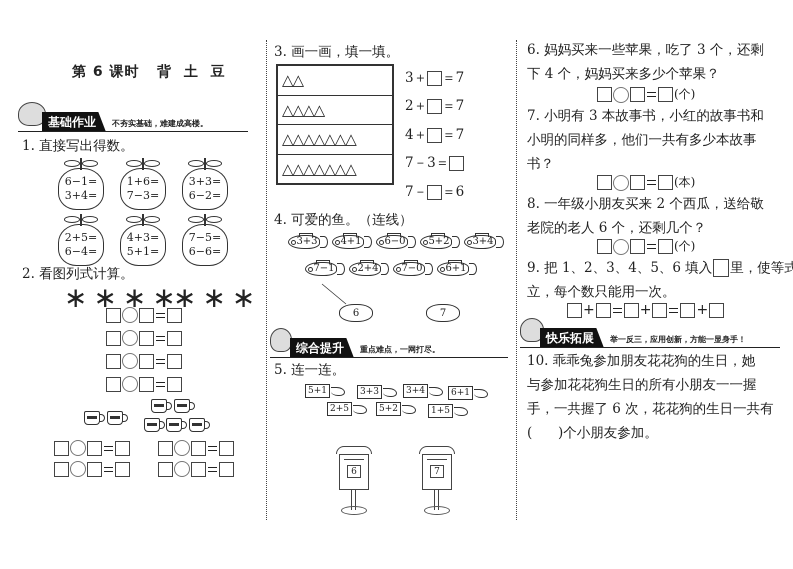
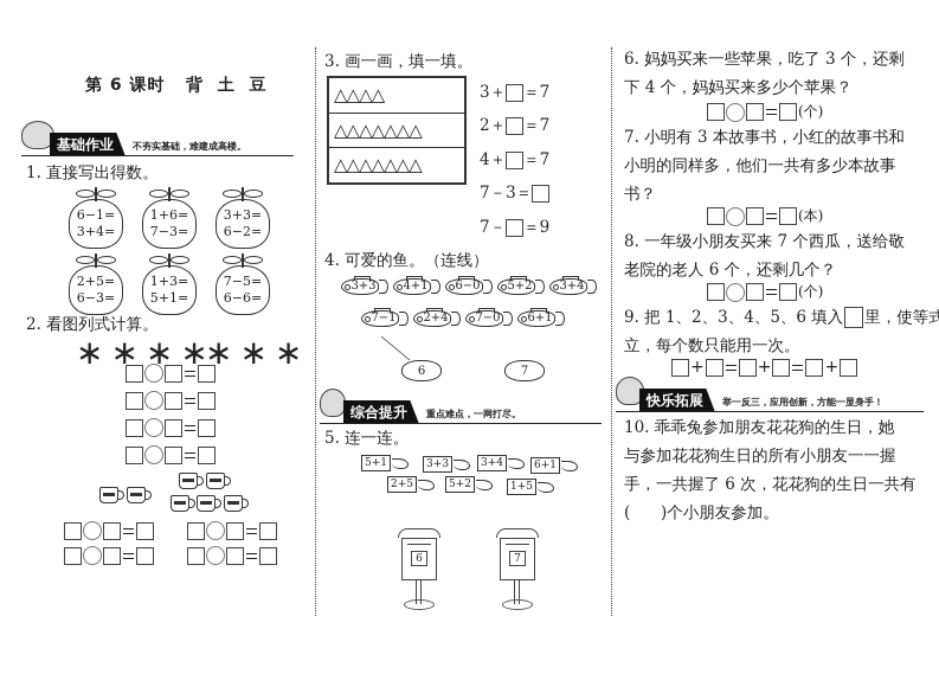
  第 6 课时 背 土 豆
  基础作业
  不夯实基础，难建成高楼。
  1. 直接写出得数。
  6−1=
  3+4=
  1+6=
  7−3=
  3+3=
  6−2=
  2+5=
- 6−4=
+ 6−3=
- 4+3=
+ 1+3=
  5+1=
  7−5=
  6−6=
  2. 看图列式计算。
  ∗∗∗∗
  ∗∗∗
  3. 画一画，填一填。
- △△
  △△△△
  △△△△△△△
  △△△△△△△
  3＋
  ＝7
  2＋
  ＝7
  4＋
  ＝7
  7－3＝
  7－
- ＝6
+ ＝9
  4. 可爱的鱼。（连线）
  3+3
  4+1
  6−0
  5+2
  3+4
  7−1
  2+4
  7−0
  6+1
  6
  7
  综合提升
  重点难点，一网打尽。
  5. 连一连。
  5+1
  3+3
  3+4
  6+1
  2+5
  5+2
  1+5
  6
  7
  6. 妈妈买来一些苹果，吃了 3 个，还剩
  下 4 个，妈妈买来多少个苹果？
  (个)
  7. 小明有 3 本故事书，小红的故事书和
  小明的同样多，他们一共有多少本故事
  书？
  (本)
- 8. 一年级小朋友买来 2 个西瓜，送给敬
+ 8. 一年级小朋友买来 7 个西瓜，送给敬
  老院的老人 6 个，还剩几个？
  (个)
  9. 把 1、2、3、4、5、6 填入
  里，使等式
  立，每个数只能用一次。
  +
  +
  +
  快乐拓展
  举一反三，应用创新，方能一显身手！
  10. 乖乖兔参加朋友花花狗的生日，她
  与参加花花狗生日的所有小朋友一一握
  手，一共握了 6 次，花花狗的生日一共有
  ( )个小朋友参加。
